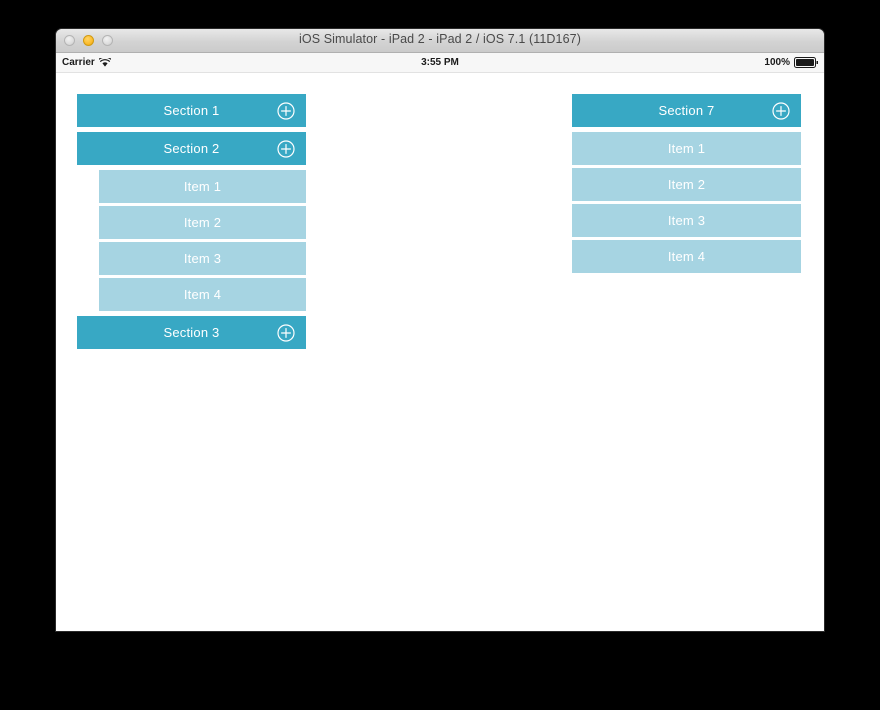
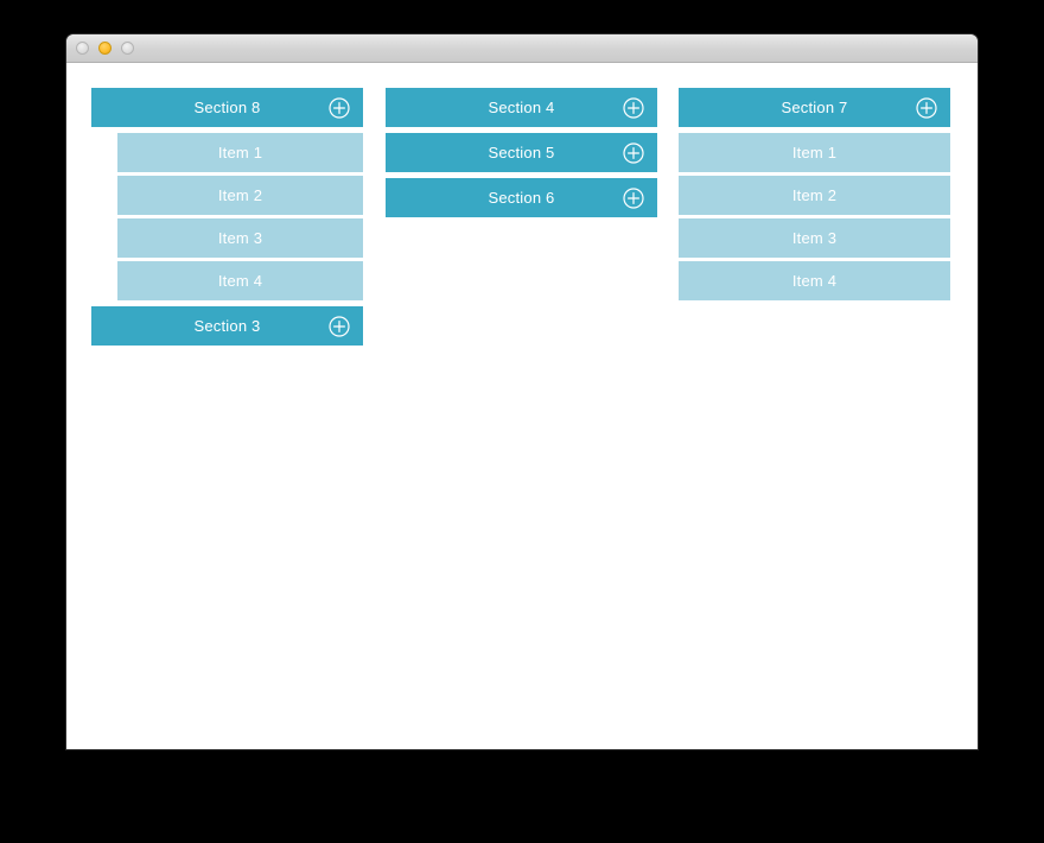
- iOS Simulator - iPad 2 - iPad 2 / iOS 7.1 (11D167)
- Carrier
- 3:55 PM
- 100%
- Section 1
- Section 2
+ Section 8
  Item 1
  Item 2
  Item 3
  Item 4
  Section 3
+ Section 4
+ Section 5
+ Section 6
  Section 7
  Item 1
  Item 2
  Item 3
  Item 4
